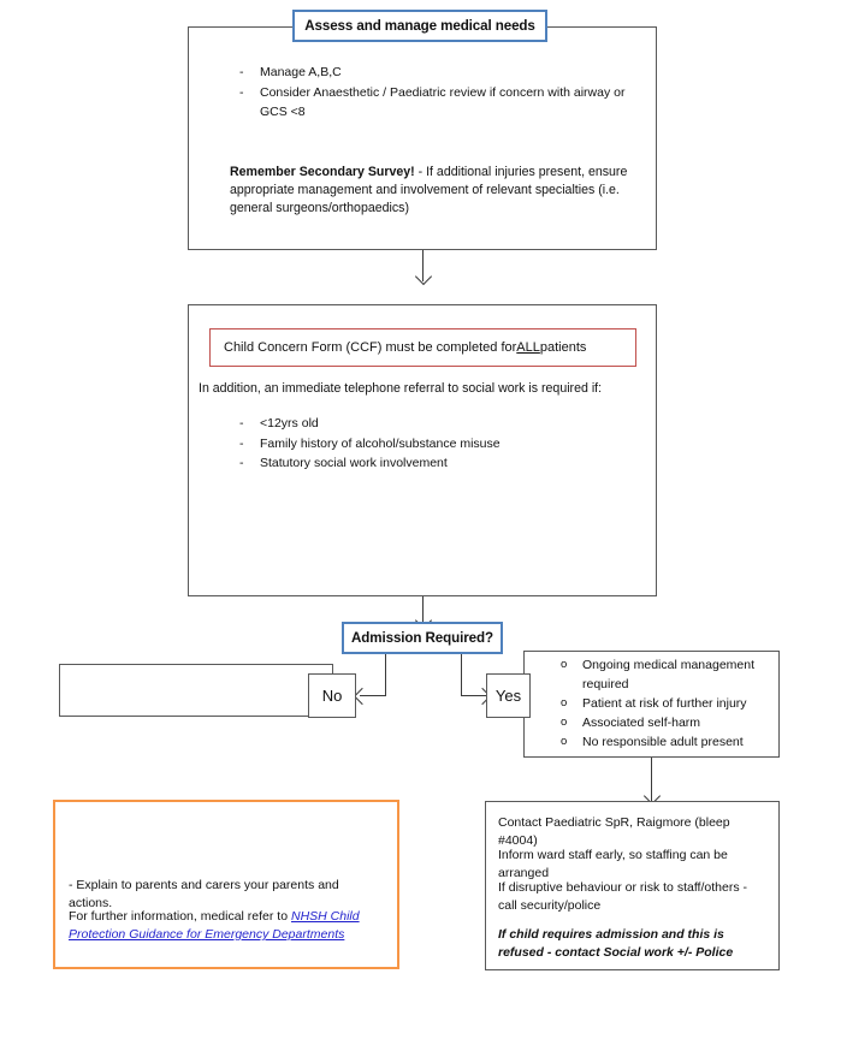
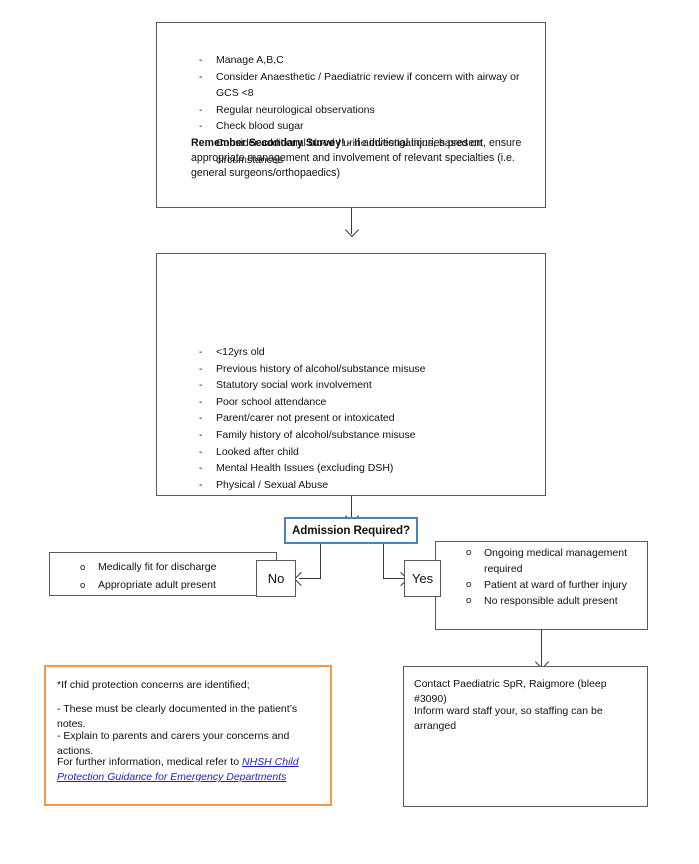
- Assess and manage medical needs
  Manage A,B,C
  Consider Anaesthetic / Paediatric review if concern with airway or GCS <8
+ Regular neurological observations
+ Check blood sugar
+ Consider additional blood / urine investigations, based on circumstances
  Remember Secondary Survey! - If additional injuries present, ensure appropriate management and involvement of relevant specialties (i.e. general surgeons/orthopaedics)
- Child Concern Form (CCF) must be completed for
- ALL
- patients
- In addition, an immediate telephone referral to social work is required if:
  <12yrs old
+ Previous history of alcohol/substance misuse
- Family history of alcohol/substance misuse
+ Statutory social work involvement
+ Poor school attendance
+ Parent/carer not present or intoxicated
- Statutory social work involvement
+ Family history of alcohol/substance misuse
+ Looked after child
+ Mental Health Issues (excluding DSH)
+ Physical / Sexual Abuse
  Admission Required?
  No
  Yes
+ Medically fit for discharge
+ Appropriate adult present
  Ongoing medical management required
- Patient at risk of further injury
+ Patient at ward of further injury
- Associated self-harm
  No responsible adult present
+ *If chid protection concerns are identified;
+ - These must be clearly documented in the patient’s notes.
- - Explain to parents and carers your parents and actions.
+ - Explain to parents and carers your concerns and actions.
  For further information, medical refer to NHSH Child Protection Guidance for Emergency Departments
- Contact Paediatric SpR, Raigmore (bleep #4004)
+ Contact Paediatric SpR, Raigmore (bleep #3090)
- Inform ward staff early, so staffing can be arranged
+ Inform ward staff your, so staffing can be arranged
- If disruptive behaviour or risk to staff/others - call security/police
- If child requires admission and this is refused - contact Social work +/- Police
